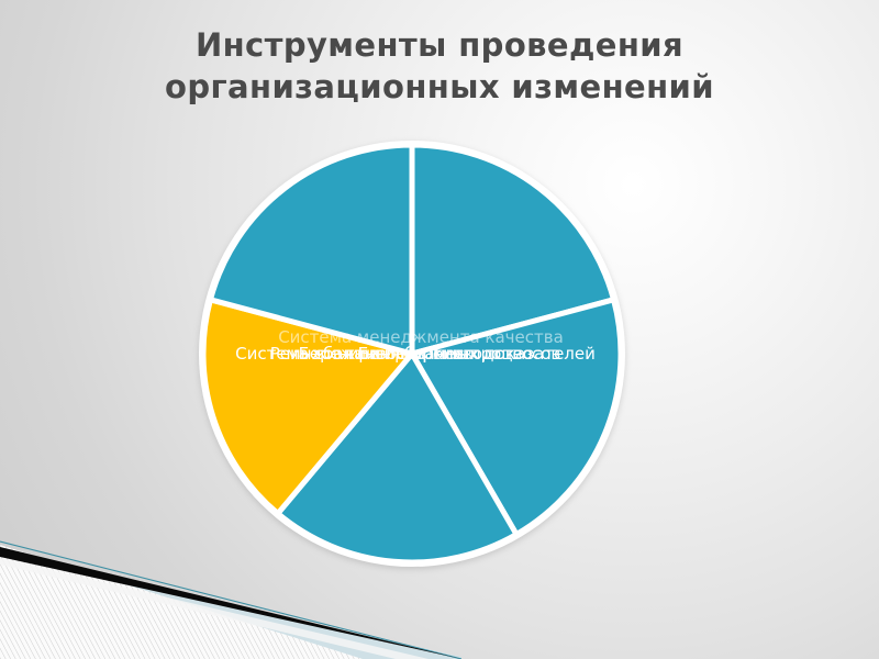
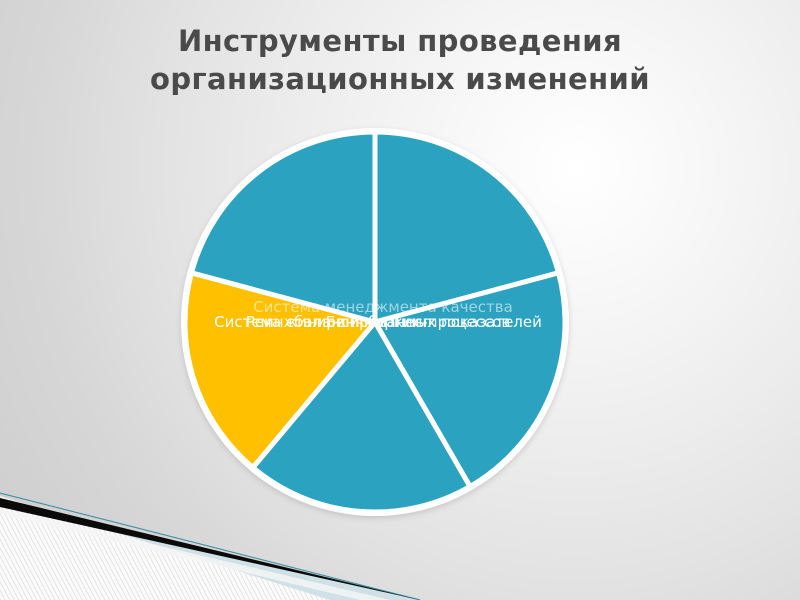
  Инструменты проведения
  организационных изменений
  Бенчмаркинг
  Реинжиниринг бизнес-процессов
  Система сбалансированных показателей
- Бережливое производство
  Система менеджмента качества
